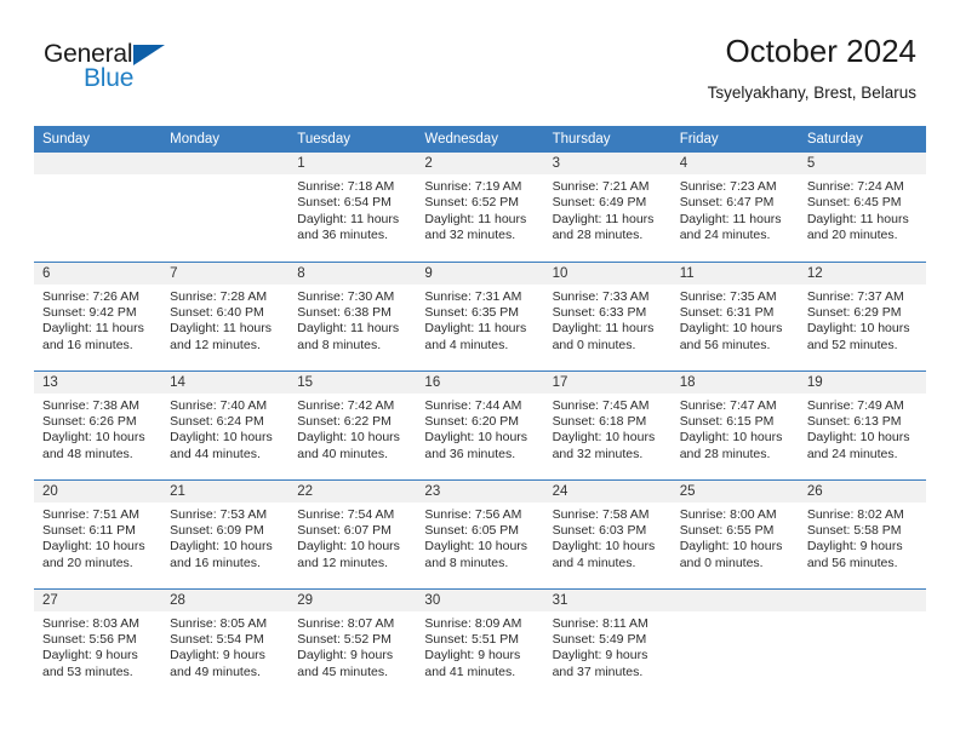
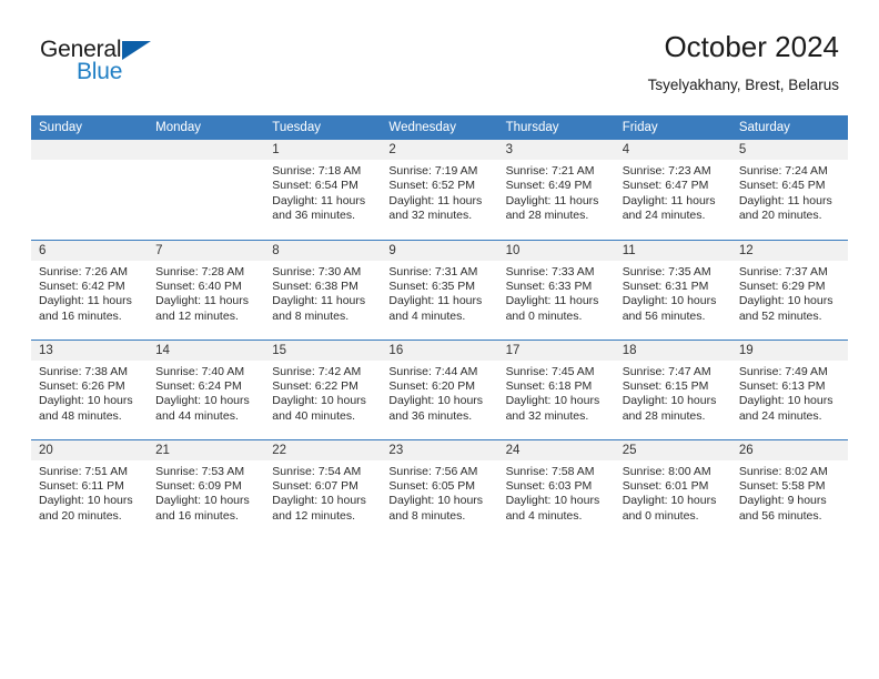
  General
  Blue
  October 2024
  Tsyelyakhany, Brest, Belarus
  Sunday	Monday	Tuesday	Wednesday	Thursday	Friday	Saturday
  		1Sunrise: 7:18 AMSunset: 6:54 PMDaylight: 11 hours and 36 minutes.	2Sunrise: 7:19 AMSunset: 6:52 PMDaylight: 11 hours and 32 minutes.	3Sunrise: 7:21 AMSunset: 6:49 PMDaylight: 11 hours and 28 minutes.	4Sunrise: 7:23 AMSunset: 6:47 PMDaylight: 11 hours and 24 minutes.	5Sunrise: 7:24 AMSunset: 6:45 PMDaylight: 11 hours and 20 minutes.
- 6Sunrise: 7:26 AMSunset: 9:42 PMDaylight: 11 hours and 16 minutes.	7Sunrise: 7:28 AMSunset: 6:40 PMDaylight: 11 hours and 12 minutes.	8Sunrise: 7:30 AMSunset: 6:38 PMDaylight: 11 hours and 8 minutes.	9Sunrise: 7:31 AMSunset: 6:35 PMDaylight: 11 hours and 4 minutes.	10Sunrise: 7:33 AMSunset: 6:33 PMDaylight: 11 hours and 0 minutes.	11Sunrise: 7:35 AMSunset: 6:31 PMDaylight: 10 hours and 56 minutes.	12Sunrise: 7:37 AMSunset: 6:29 PMDaylight: 10 hours and 52 minutes.
+ 6Sunrise: 7:26 AMSunset: 6:42 PMDaylight: 11 hours and 16 minutes.	7Sunrise: 7:28 AMSunset: 6:40 PMDaylight: 11 hours and 12 minutes.	8Sunrise: 7:30 AMSunset: 6:38 PMDaylight: 11 hours and 8 minutes.	9Sunrise: 7:31 AMSunset: 6:35 PMDaylight: 11 hours and 4 minutes.	10Sunrise: 7:33 AMSunset: 6:33 PMDaylight: 11 hours and 0 minutes.	11Sunrise: 7:35 AMSunset: 6:31 PMDaylight: 10 hours and 56 minutes.	12Sunrise: 7:37 AMSunset: 6:29 PMDaylight: 10 hours and 52 minutes.
  13Sunrise: 7:38 AMSunset: 6:26 PMDaylight: 10 hours and 48 minutes.	14Sunrise: 7:40 AMSunset: 6:24 PMDaylight: 10 hours and 44 minutes.	15Sunrise: 7:42 AMSunset: 6:22 PMDaylight: 10 hours and 40 minutes.	16Sunrise: 7:44 AMSunset: 6:20 PMDaylight: 10 hours and 36 minutes.	17Sunrise: 7:45 AMSunset: 6:18 PMDaylight: 10 hours and 32 minutes.	18Sunrise: 7:47 AMSunset: 6:15 PMDaylight: 10 hours and 28 minutes.	19Sunrise: 7:49 AMSunset: 6:13 PMDaylight: 10 hours and 24 minutes.
- 20Sunrise: 7:51 AMSunset: 6:11 PMDaylight: 10 hours and 20 minutes.	21Sunrise: 7:53 AMSunset: 6:09 PMDaylight: 10 hours and 16 minutes.	22Sunrise: 7:54 AMSunset: 6:07 PMDaylight: 10 hours and 12 minutes.	23Sunrise: 7:56 AMSunset: 6:05 PMDaylight: 10 hours and 8 minutes.	24Sunrise: 7:58 AMSunset: 6:03 PMDaylight: 10 hours and 4 minutes.	25Sunrise: 8:00 AMSunset: 6:55 PMDaylight: 10 hours and 0 minutes.	26Sunrise: 8:02 AMSunset: 5:58 PMDaylight: 9 hours and 56 minutes.
+ 20Sunrise: 7:51 AMSunset: 6:11 PMDaylight: 10 hours and 20 minutes.	21Sunrise: 7:53 AMSunset: 6:09 PMDaylight: 10 hours and 16 minutes.	22Sunrise: 7:54 AMSunset: 6:07 PMDaylight: 10 hours and 12 minutes.	23Sunrise: 7:56 AMSunset: 6:05 PMDaylight: 10 hours and 8 minutes.	24Sunrise: 7:58 AMSunset: 6:03 PMDaylight: 10 hours and 4 minutes.	25Sunrise: 8:00 AMSunset: 6:01 PMDaylight: 10 hours and 0 minutes.	26Sunrise: 8:02 AMSunset: 5:58 PMDaylight: 9 hours and 56 minutes.
- 27Sunrise: 8:03 AMSunset: 5:56 PMDaylight: 9 hours and 53 minutes.	28Sunrise: 8:05 AMSunset: 5:54 PMDaylight: 9 hours and 49 minutes.	29Sunrise: 8:07 AMSunset: 5:52 PMDaylight: 9 hours and 45 minutes.	30Sunrise: 8:09 AMSunset: 5:51 PMDaylight: 9 hours and 41 minutes.	31Sunrise: 8:11 AMSunset: 5:49 PMDaylight: 9 hours and 37 minutes.
